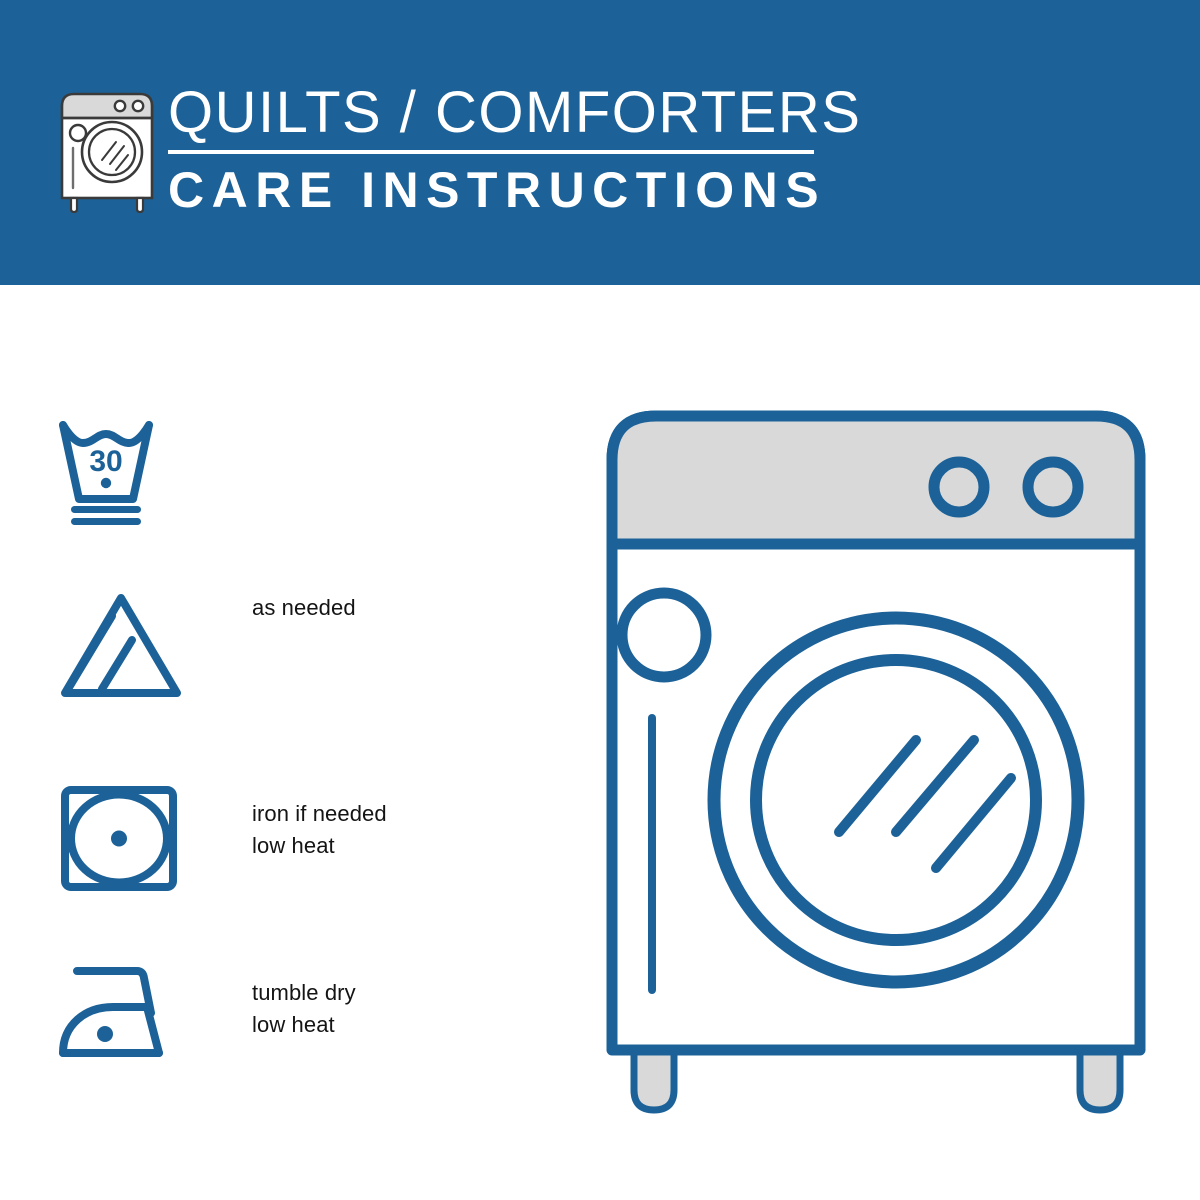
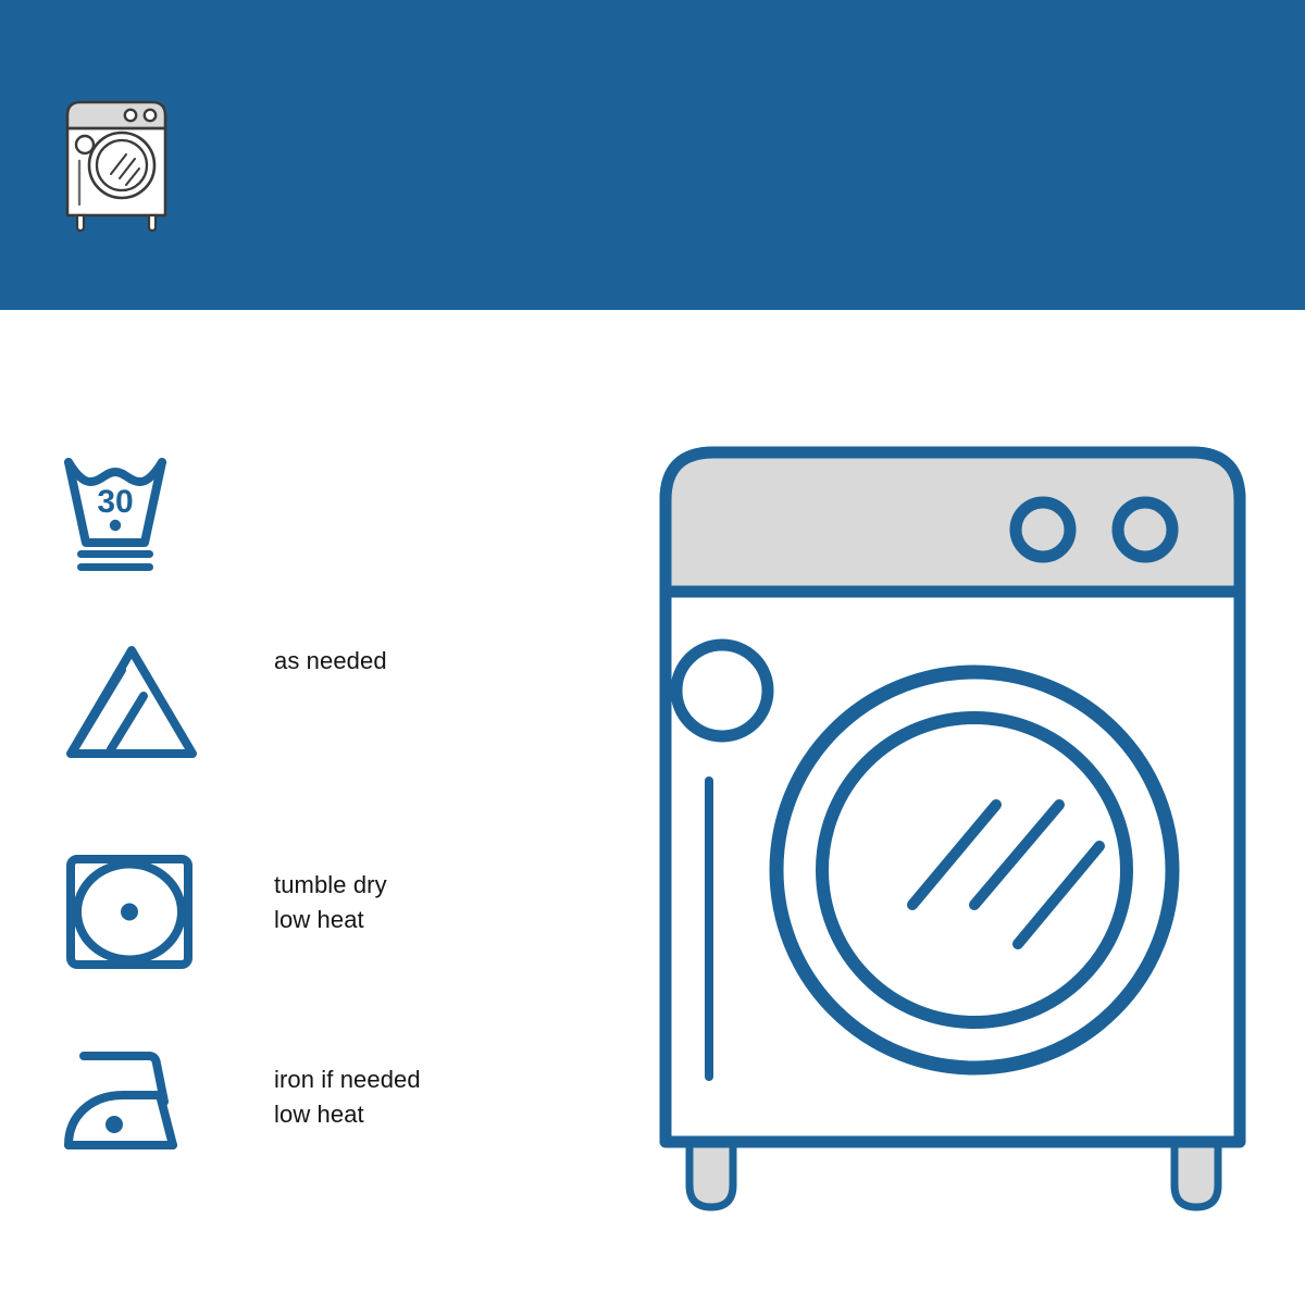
- QUILTS / COMFORTERS
- CARE INSTRUCTIONS
  30
  as needed
- iron if needed
+ tumble dry
  low heat
- tumble dry
+ iron if needed
  low heat
